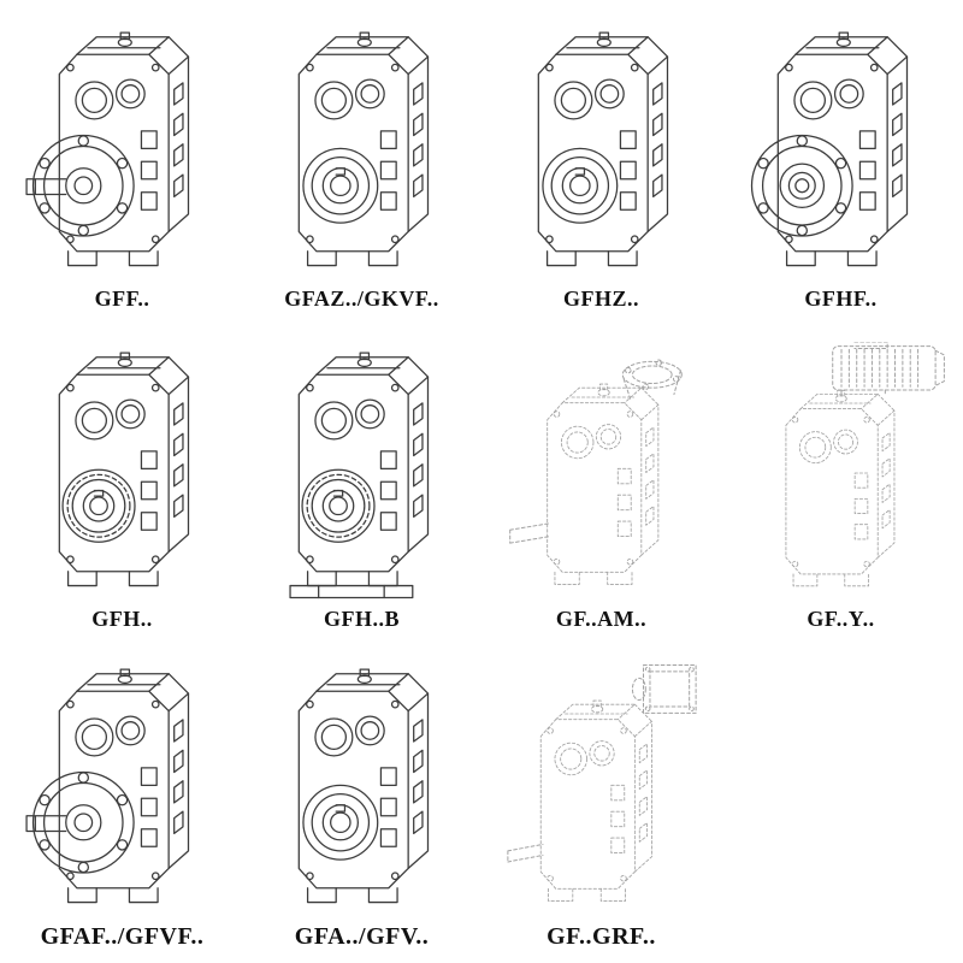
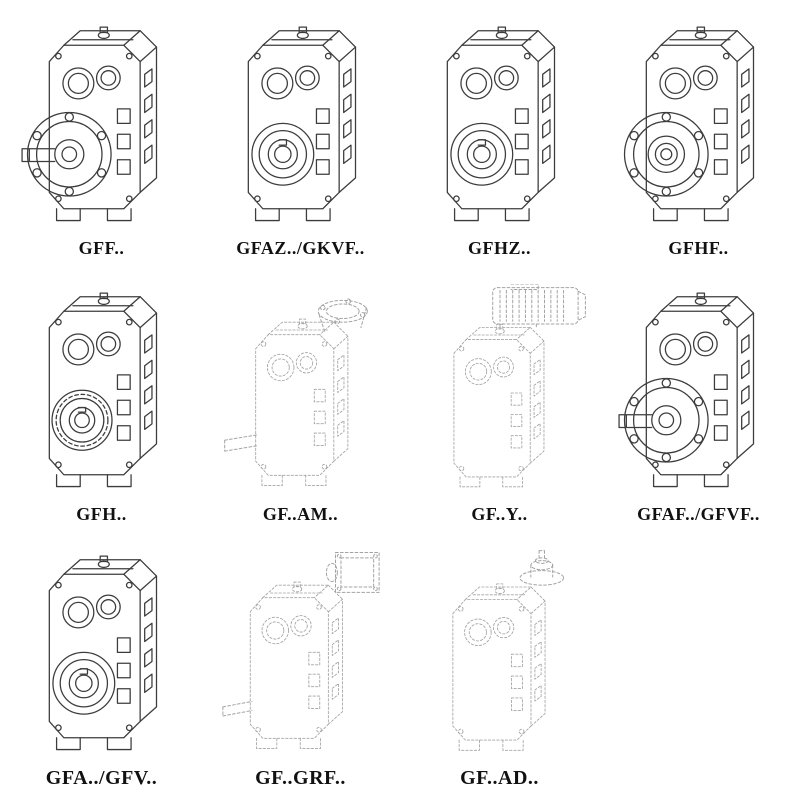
  GFF..
  GFAZ../GKVF..
  GFHZ..
  GFHF..
  GFH..
- GFH..B
  GF..AM..
  GF..Y..
  GFAF../GFVF..
  GFA../GFV..
  GF..GRF..
+ GF..AD..
